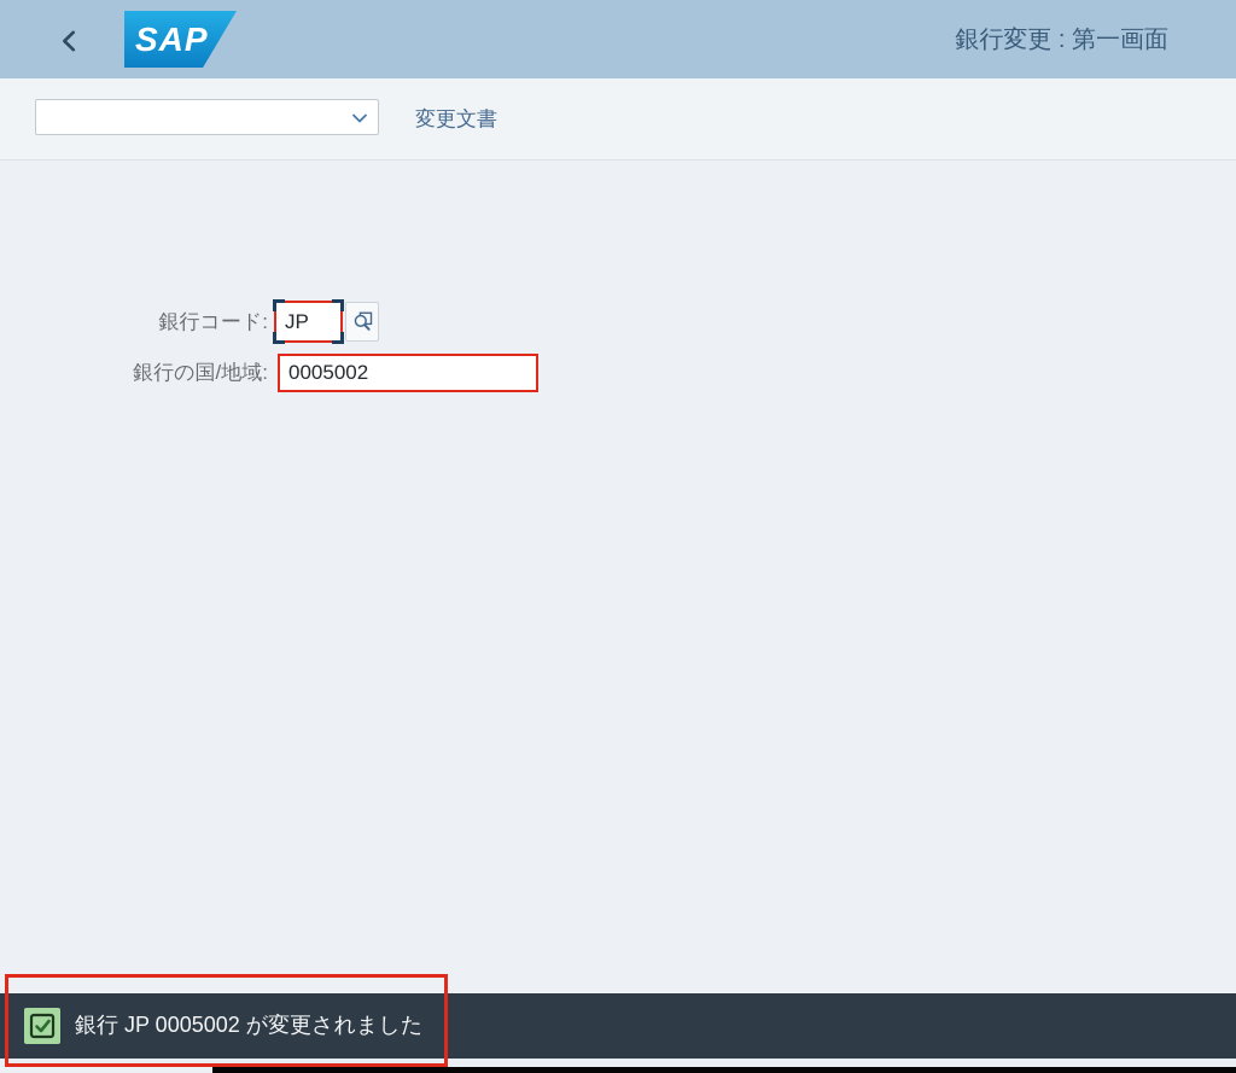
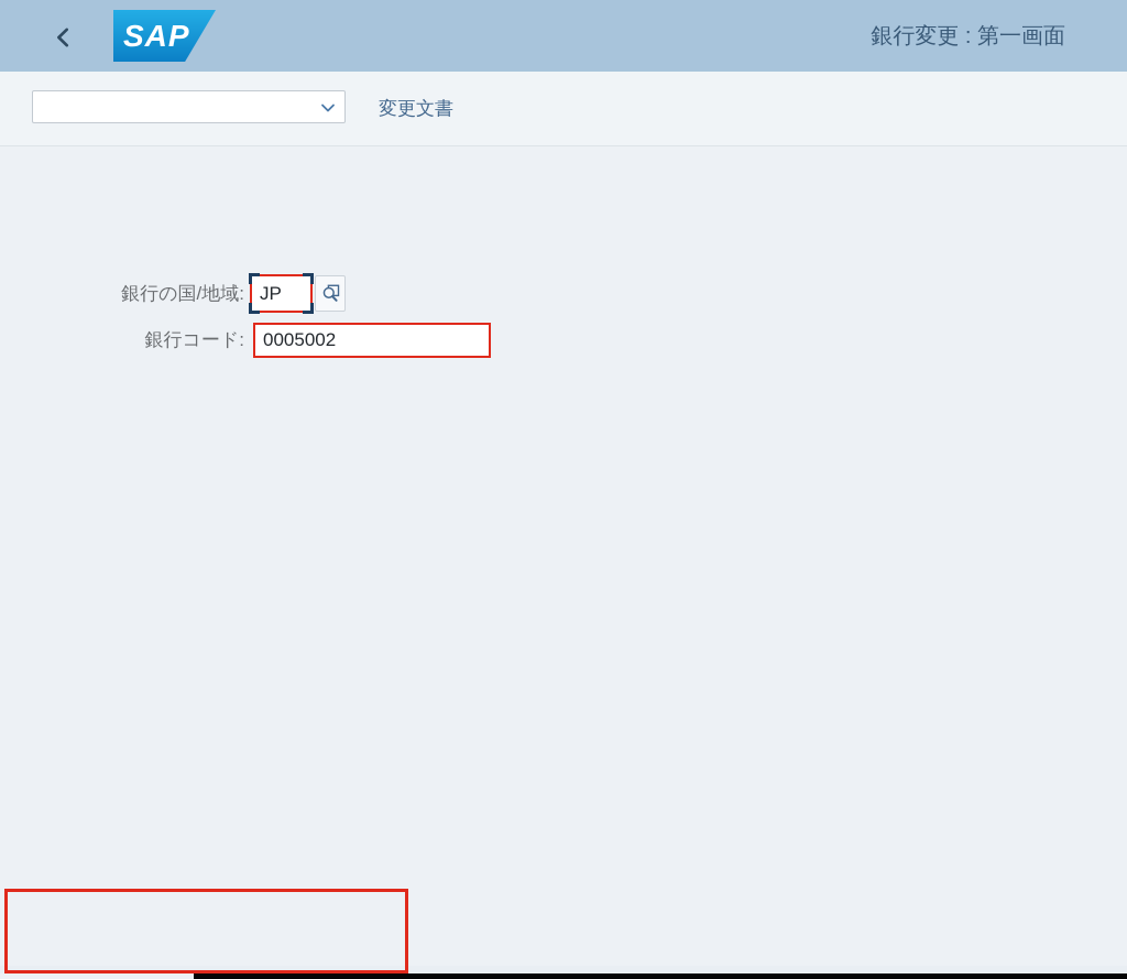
  SAP
  銀行変更 : 第一画面
  変更文書
- 銀行コード:
+ 銀行の国/地域:
  JP
- 銀行の国/地域:
+ 銀行コード:
  0005002
- 銀行 JP 0005002 が変更されました
